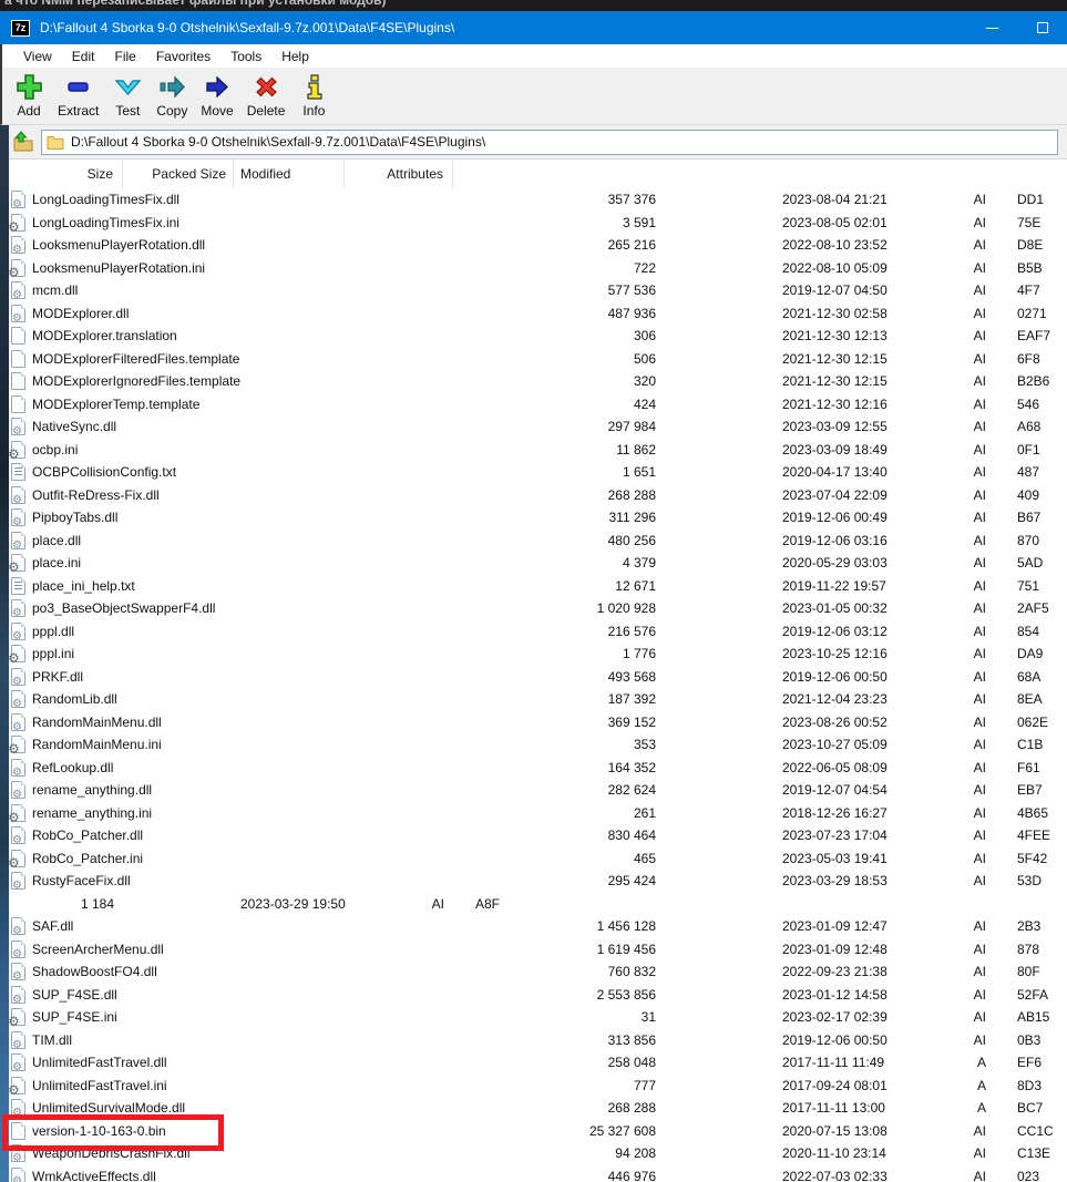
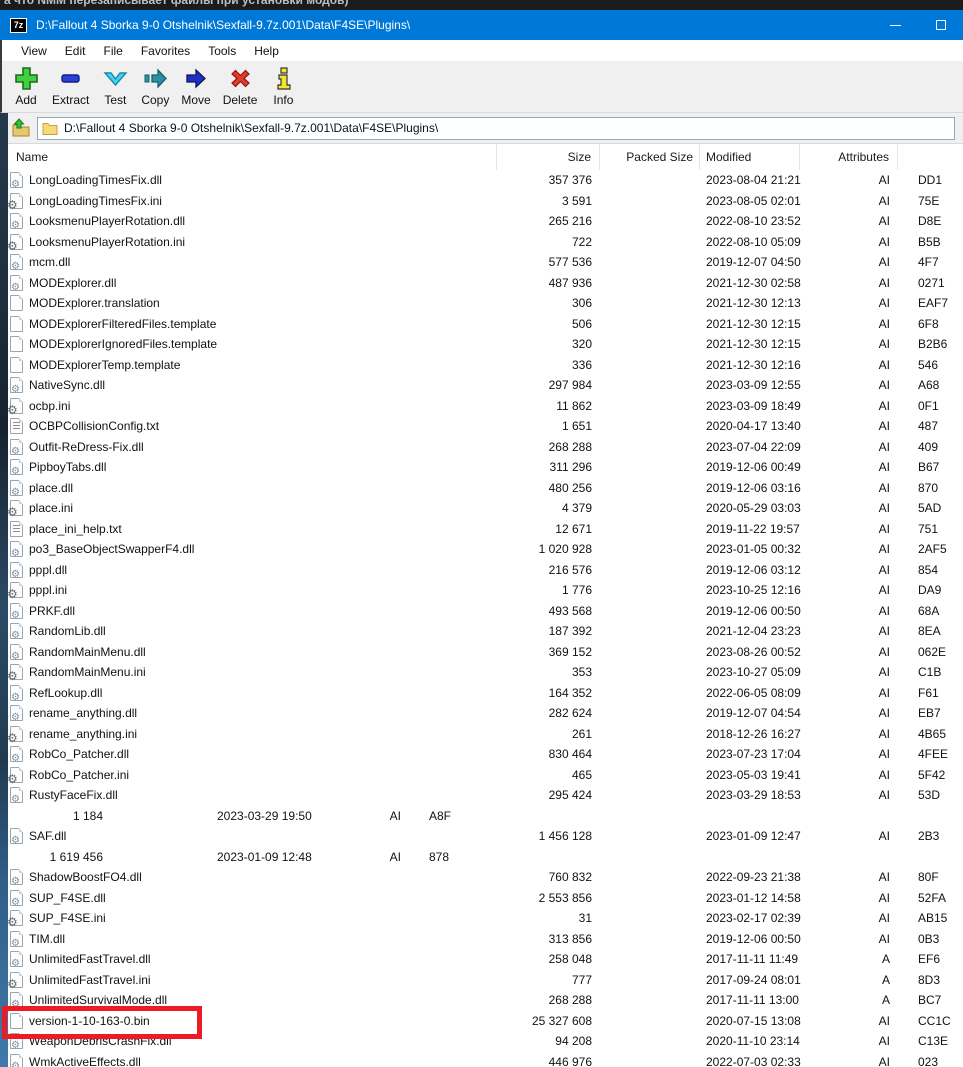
  а что NMM перезаписывает файлы при установки модов)
  7z
  D:\Fallout 4 Sborka 9-0 Otshelnik\Sexfall-9.7z.001\Data\F4SE\Plugins\
  View
  Edit
  File
  Favorites
  Tools
  Help
  Add
  Extract
  Test
  Copy
  Move
  Delete
  Info
  D:\Fallout 4 Sborka 9-0 Otshelnik\Sexfall-9.7z.001\Data\F4SE\Plugins\
+ Name
  Size
  Packed Size
  Modified
  Attributes
  LongLoadingTimesFix.dll
  357 376
  2023-08-04 21:21
  AI
  DD1
  LongLoadingTimesFix.ini
  3 591
  2023-08-05 02:01
  AI
  75E
  LooksmenuPlayerRotation.dll
  265 216
  2022-08-10 23:52
  AI
  D8E
  LooksmenuPlayerRotation.ini
  722
  2022-08-10 05:09
  AI
  B5B
  mcm.dll
  577 536
  2019-12-07 04:50
  AI
  4F7
  MODExplorer.dll
  487 936
  2021-12-30 02:58
  AI
  0271
  MODExplorer.translation
  306
  2021-12-30 12:13
  AI
  EAF7
  MODExplorerFilteredFiles.template
  506
  2021-12-30 12:15
  AI
  6F8
  MODExplorerIgnoredFiles.template
  320
  2021-12-30 12:15
  AI
  B2B6
  MODExplorerTemp.template
- 424
+ 336
  2021-12-30 12:16
  AI
  546
  NativeSync.dll
  297 984
  2023-03-09 12:55
  AI
  A68
  ocbp.ini
  11 862
  2023-03-09 18:49
  AI
  0F1
  OCBPCollisionConfig.txt
  1 651
  2020-04-17 13:40
  AI
  487
  Outfit-ReDress-Fix.dll
  268 288
  2023-07-04 22:09
  AI
  409
  PipboyTabs.dll
  311 296
  2019-12-06 00:49
  AI
  B67
  place.dll
  480 256
  2019-12-06 03:16
  AI
  870
  place.ini
  4 379
  2020-05-29 03:03
  AI
  5AD
  place_ini_help.txt
  12 671
  2019-11-22 19:57
  AI
  751
  po3_BaseObjectSwapperF4.dll
  1 020 928
  2023-01-05 00:32
  AI
  2AF5
  pppl.dll
  216 576
  2019-12-06 03:12
  AI
  854
  pppl.ini
  1 776
  2023-10-25 12:16
  AI
  DA9
  PRKF.dll
  493 568
  2019-12-06 00:50
  AI
  68A
  RandomLib.dll
  187 392
  2021-12-04 23:23
  AI
  8EA
  RandomMainMenu.dll
  369 152
  2023-08-26 00:52
  AI
  062E
  RandomMainMenu.ini
  353
  2023-10-27 05:09
  AI
  C1B
  RefLookup.dll
  164 352
  2022-06-05 08:09
  AI
  F61
  rename_anything.dll
  282 624
  2019-12-07 04:54
  AI
  EB7
  rename_anything.ini
  261
  2018-12-26 16:27
  AI
  4B65
  RobCo_Patcher.dll
  830 464
  2023-07-23 17:04
  AI
  4FEE
  RobCo_Patcher.ini
  465
  2023-05-03 19:41
  AI
  5F42
  RustyFaceFix.dll
  295 424
  2023-03-29 18:53
  AI
  53D
  1 184
  2023-03-29 19:50
  AI
  A8F
  SAF.dll
  1 456 128
  2023-01-09 12:47
  AI
  2B3
- ScreenArcherMenu.dll
  1 619 456
  2023-01-09 12:48
  AI
  878
  ShadowBoostFO4.dll
  760 832
  2022-09-23 21:38
  AI
  80F
  SUP_F4SE.dll
  2 553 856
  2023-01-12 14:58
  AI
  52FA
  SUP_F4SE.ini
  31
  2023-02-17 02:39
  AI
  AB15
  TIM.dll
  313 856
  2019-12-06 00:50
  AI
  0B3
  UnlimitedFastTravel.dll
  258 048
  2017-11-11 11:49
  A
  EF6
  UnlimitedFastTravel.ini
  777
  2017-09-24 08:01
  A
  8D3
  UnlimitedSurvivalMode.dll
  268 288
  2017-11-11 13:00
  A
  BC7
  version-1-10-163-0.bin
  25 327 608
  2020-07-15 13:08
  AI
  CC1C
  WeaponDebrisCrashFix.dll
  94 208
  2020-11-10 23:14
  AI
  C13E
  WmkActiveEffects.dll
  446 976
  2022-07-03 02:33
  AI
  023
